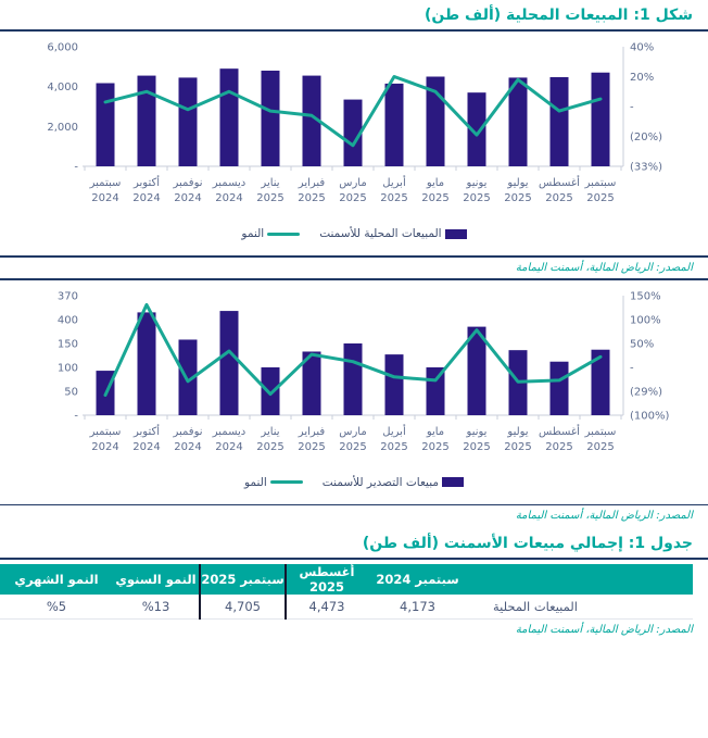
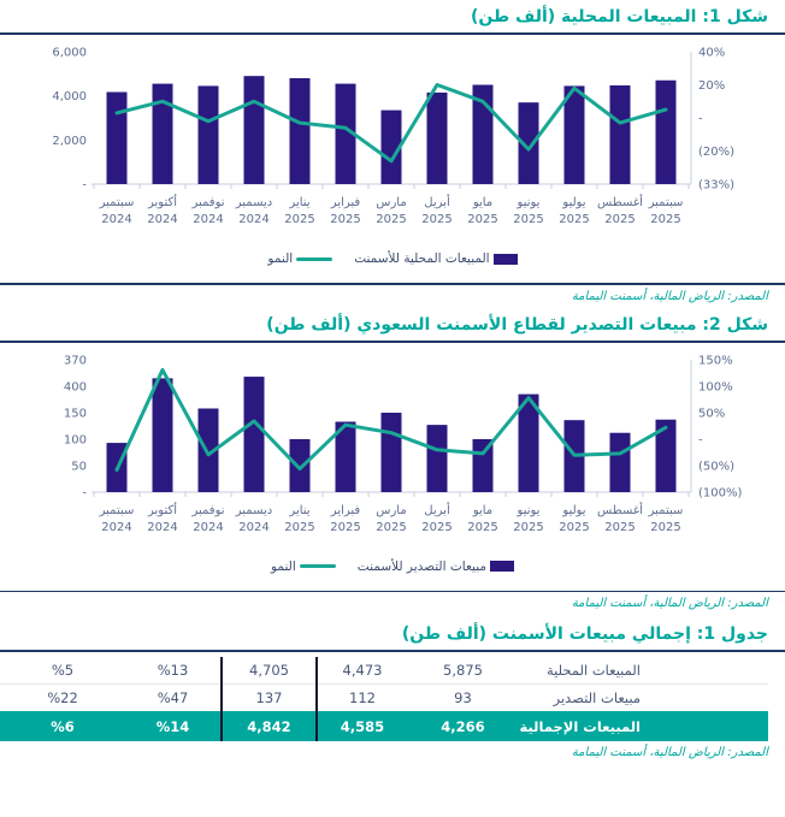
  شكل 1: المبيعات المحلية (ألف طن)
  6,000
  4,000
  2,000
  -
  40%
  20%
  -
  (20%)
  (33%)
  سبتمبر 2024
  أكتوبر 2024
  نوفمبر 2024
  ديسمبر 2024
  يناير 2025
  فبراير 2025
  مارس 2025
  أبريل 2025
  مايو 2025
  يونيو 2025
  يوليو 2025
  أغسطس 2025
  سبتمبر 2025
  المبيعات المحلية للأسمنت
  النمو
  المصدر: الرياض المالية، أسمنت اليمامة
+ شكل 2: مبيعات التصدير لقطاع الأسمنت السعودي (ألف طن)
  370
  400
  150
  100
  50
  -
  150%
  100%
  50%
  -
- (29%)
+ (50%)
  (100%)
  سبتمبر 2024
  أكتوبر 2024
  نوفمبر 2024
  ديسمبر 2024
  يناير 2025
  فبراير 2025
  مارس 2025
  أبريل 2025
  مايو 2025
  يونيو 2025
  يوليو 2025
  أغسطس 2025
  سبتمبر 2025
  مبيعات التصدير للأسمنت
  النمو
  المصدر: الرياض المالية، أسمنت اليمامة
  جدول 1: إجمالي مبيعات الأسمنت (ألف طن)
- 	سبتمبر 2024	أغسطس 2025	سبتمبر 2025	النمو السنوي	النمو الشهري
- المبيعات المحلية	4,173	4,473	4,705	%13	%5
+ المبيعات المحلية	5,875	4,473	4,705	%13	%5
+ مبيعات التصدير	93	112	137	%47	%22
+ المبيعات الإجمالية	4,266	4,585	4,842	%14	%6
  المصدر: الرياض المالية، أسمنت اليمامة
